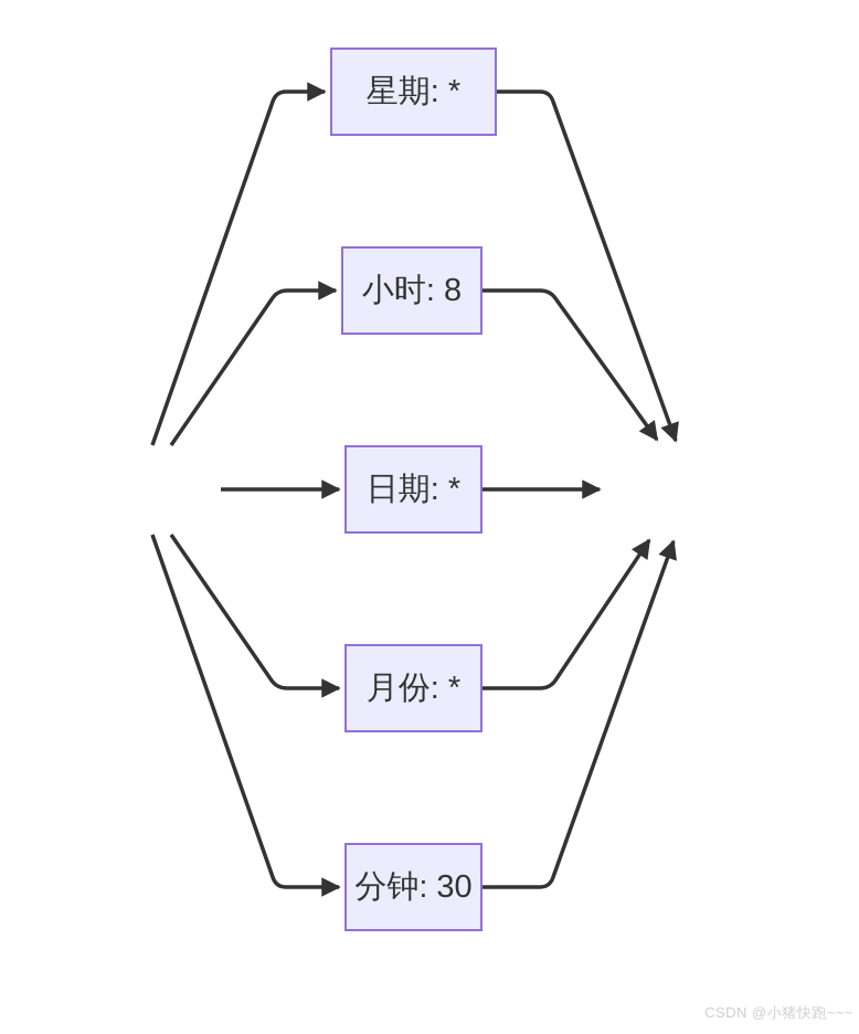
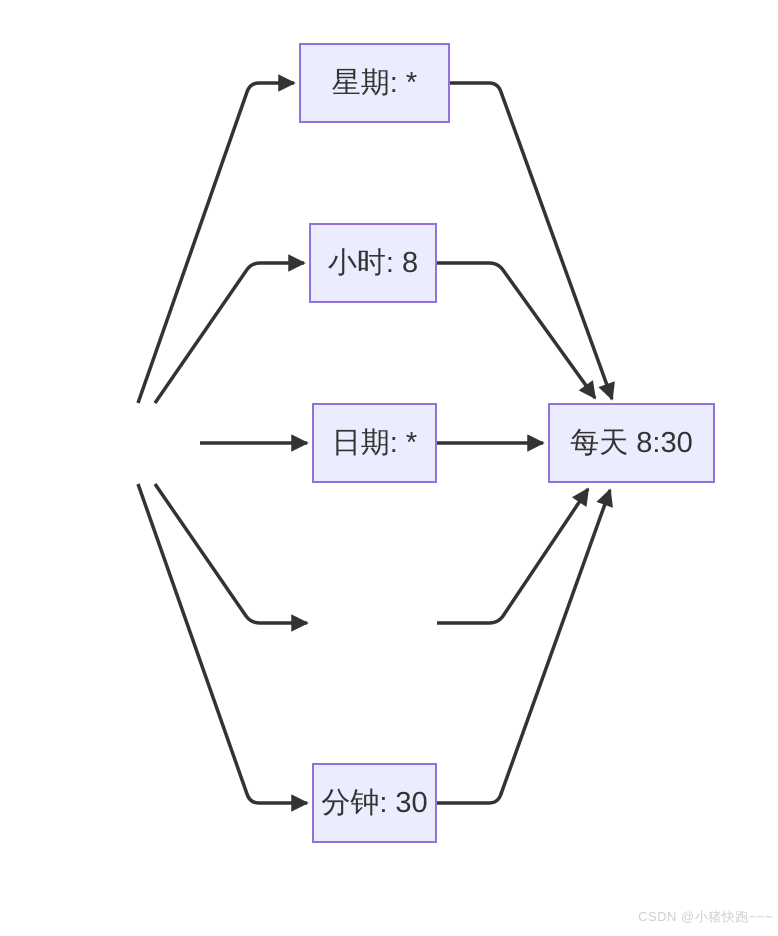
  星期: *
  小时: 8
  日期: *
- 月份: *
  分钟: 30
+ 每天 8:30
  CSDN @小猪快跑~~~
